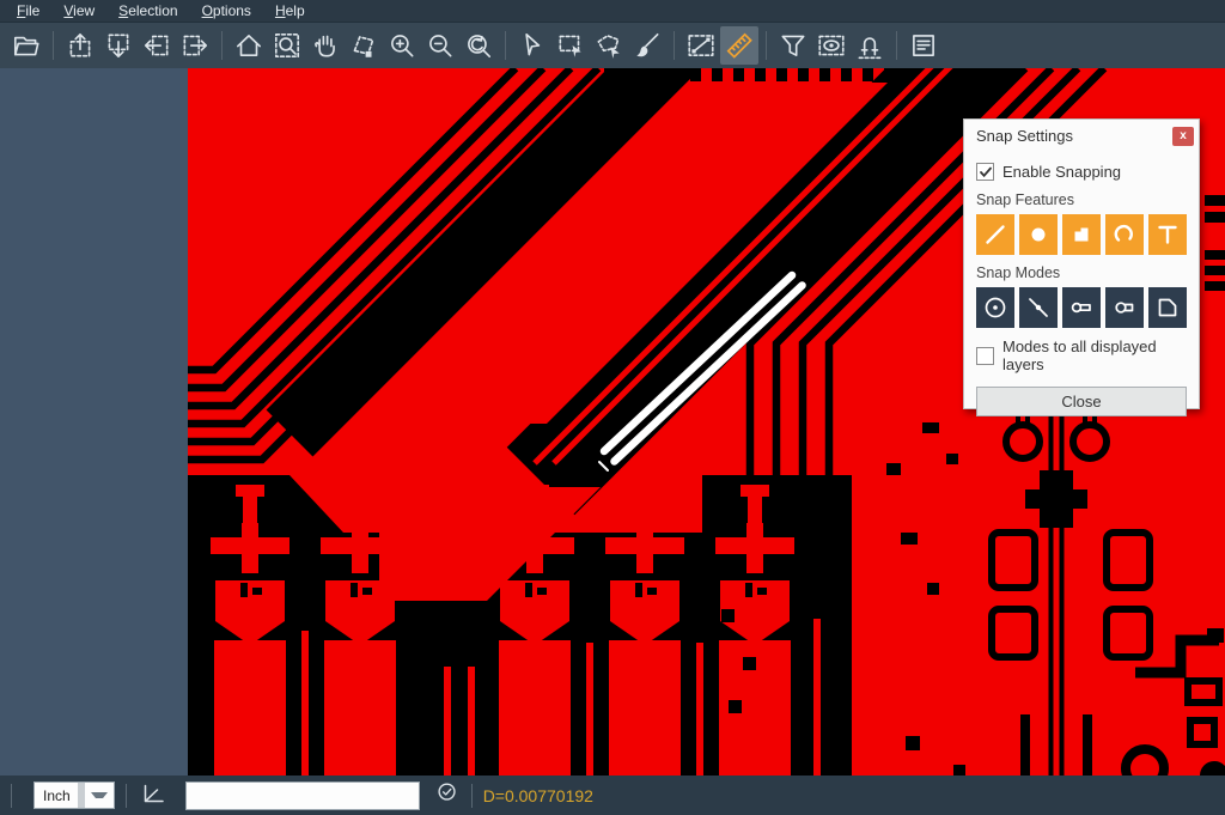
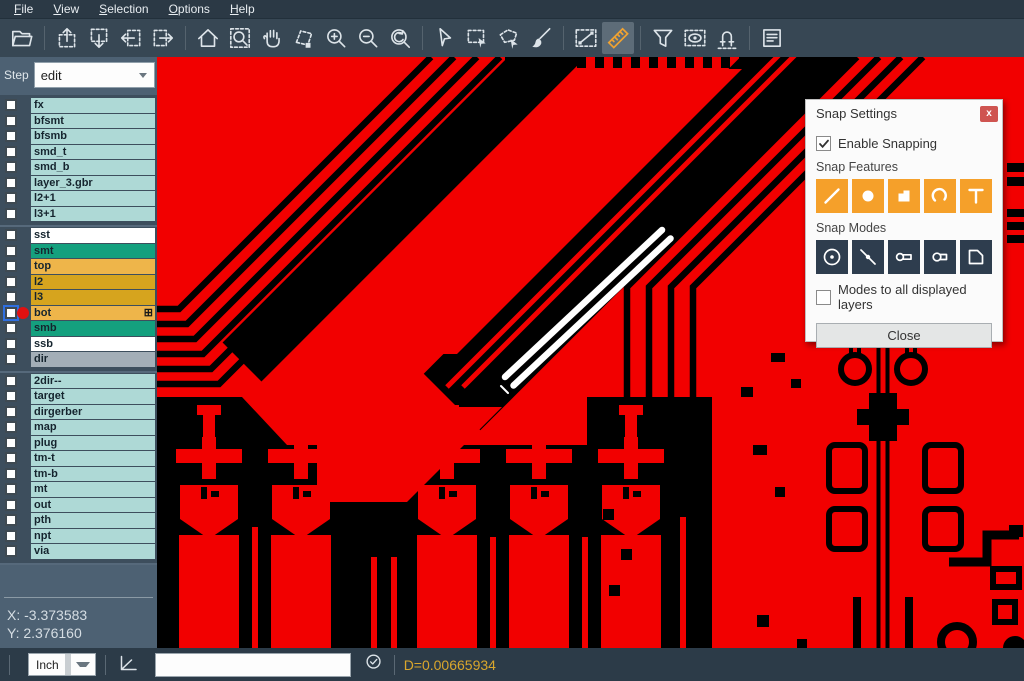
  File
  View
  Selection
  Options
  Help
+ Step
+ edit
+ fx
+ bfsmt
+ bfsmb
+ smd_t
+ smd_b
+ layer_3.gbr
+ l2+1
+ l3+1
+ sst
+ smt
+ top
+ l2
+ l3
+ bot
+ ⊞
+ smb
+ ssb
+ dir
+ 2dir--
+ target
+ dirgerber
+ map
+ plug
+ tm-t
+ tm-b
+ mt
+ out
+ pth
+ npt
+ via
+ X: -3.373583
+ Y: 2.376160
  Snap Settings
  x
  Enable Snapping
  Snap Features
  Snap Modes
  Modes to all displayed layers
  Close
  Inch
- D=0.00770192
+ D=0.00665934
